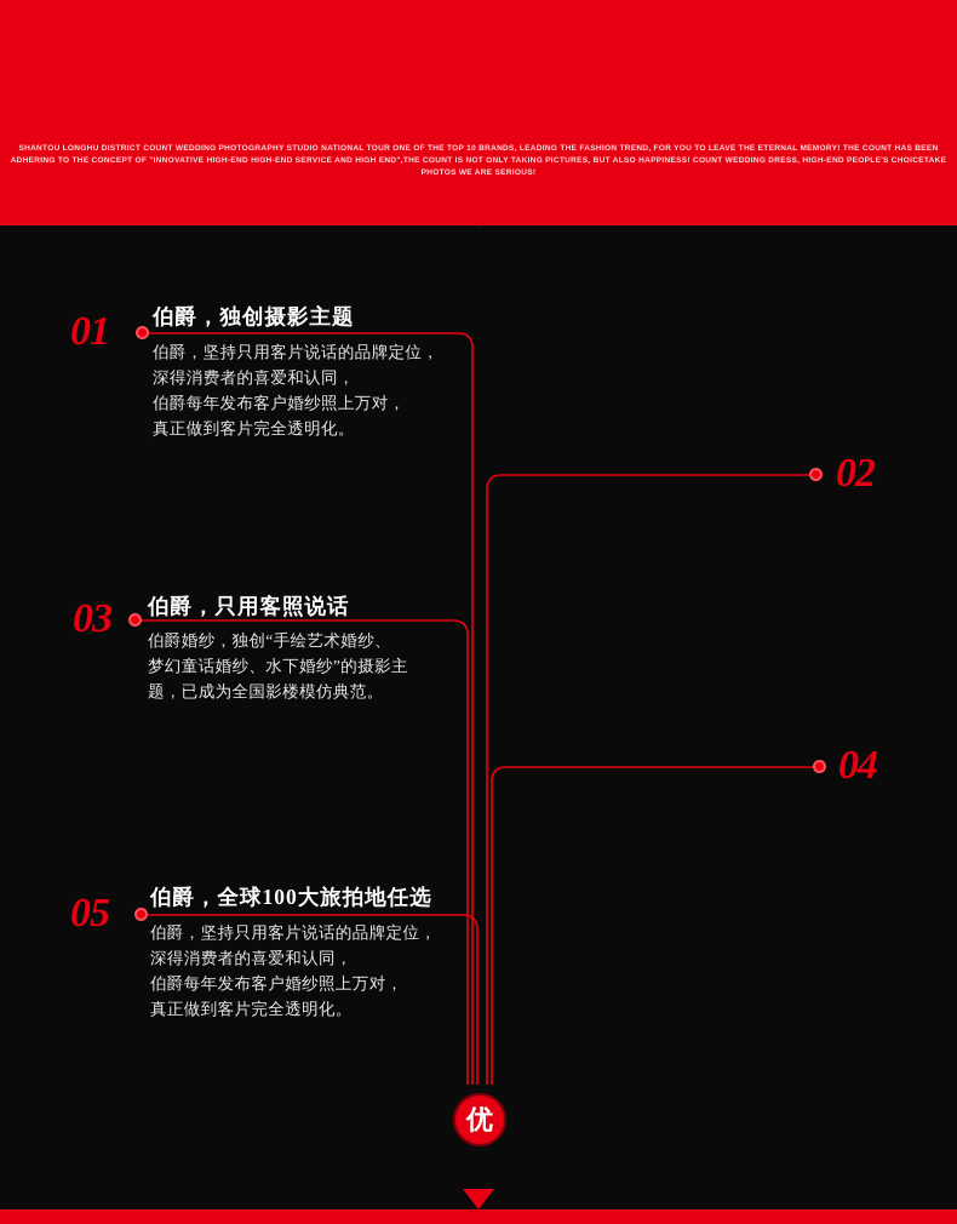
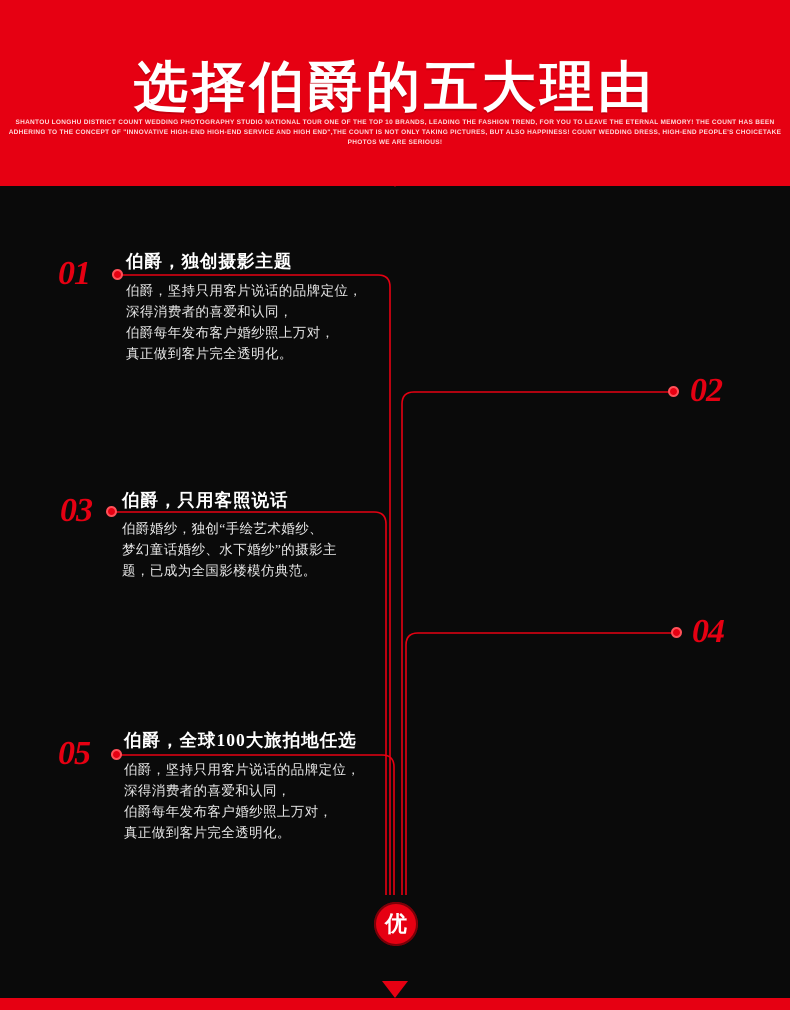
+ 选择伯爵的五大理由
  01
  伯爵，独创摄影主题
  伯爵，坚持只用客片说话的品牌定位，
  深得消费者的喜爱和认同，
  伯爵每年发布客户婚纱照上万对，
  真正做到客片完全透明化。
  02
  03
  伯爵，只用客照说话
  伯爵婚纱，独创“手绘艺术婚纱、
  梦幻童话婚纱、水下婚纱”的摄影主
  题，已成为全国影楼模仿典范。
  04
  05
  伯爵，全球100大旅拍地任选
  伯爵，坚持只用客片说话的品牌定位，
  深得消费者的喜爱和认同，
  伯爵每年发布客户婚纱照上万对，
  真正做到客片完全透明化。
  优
